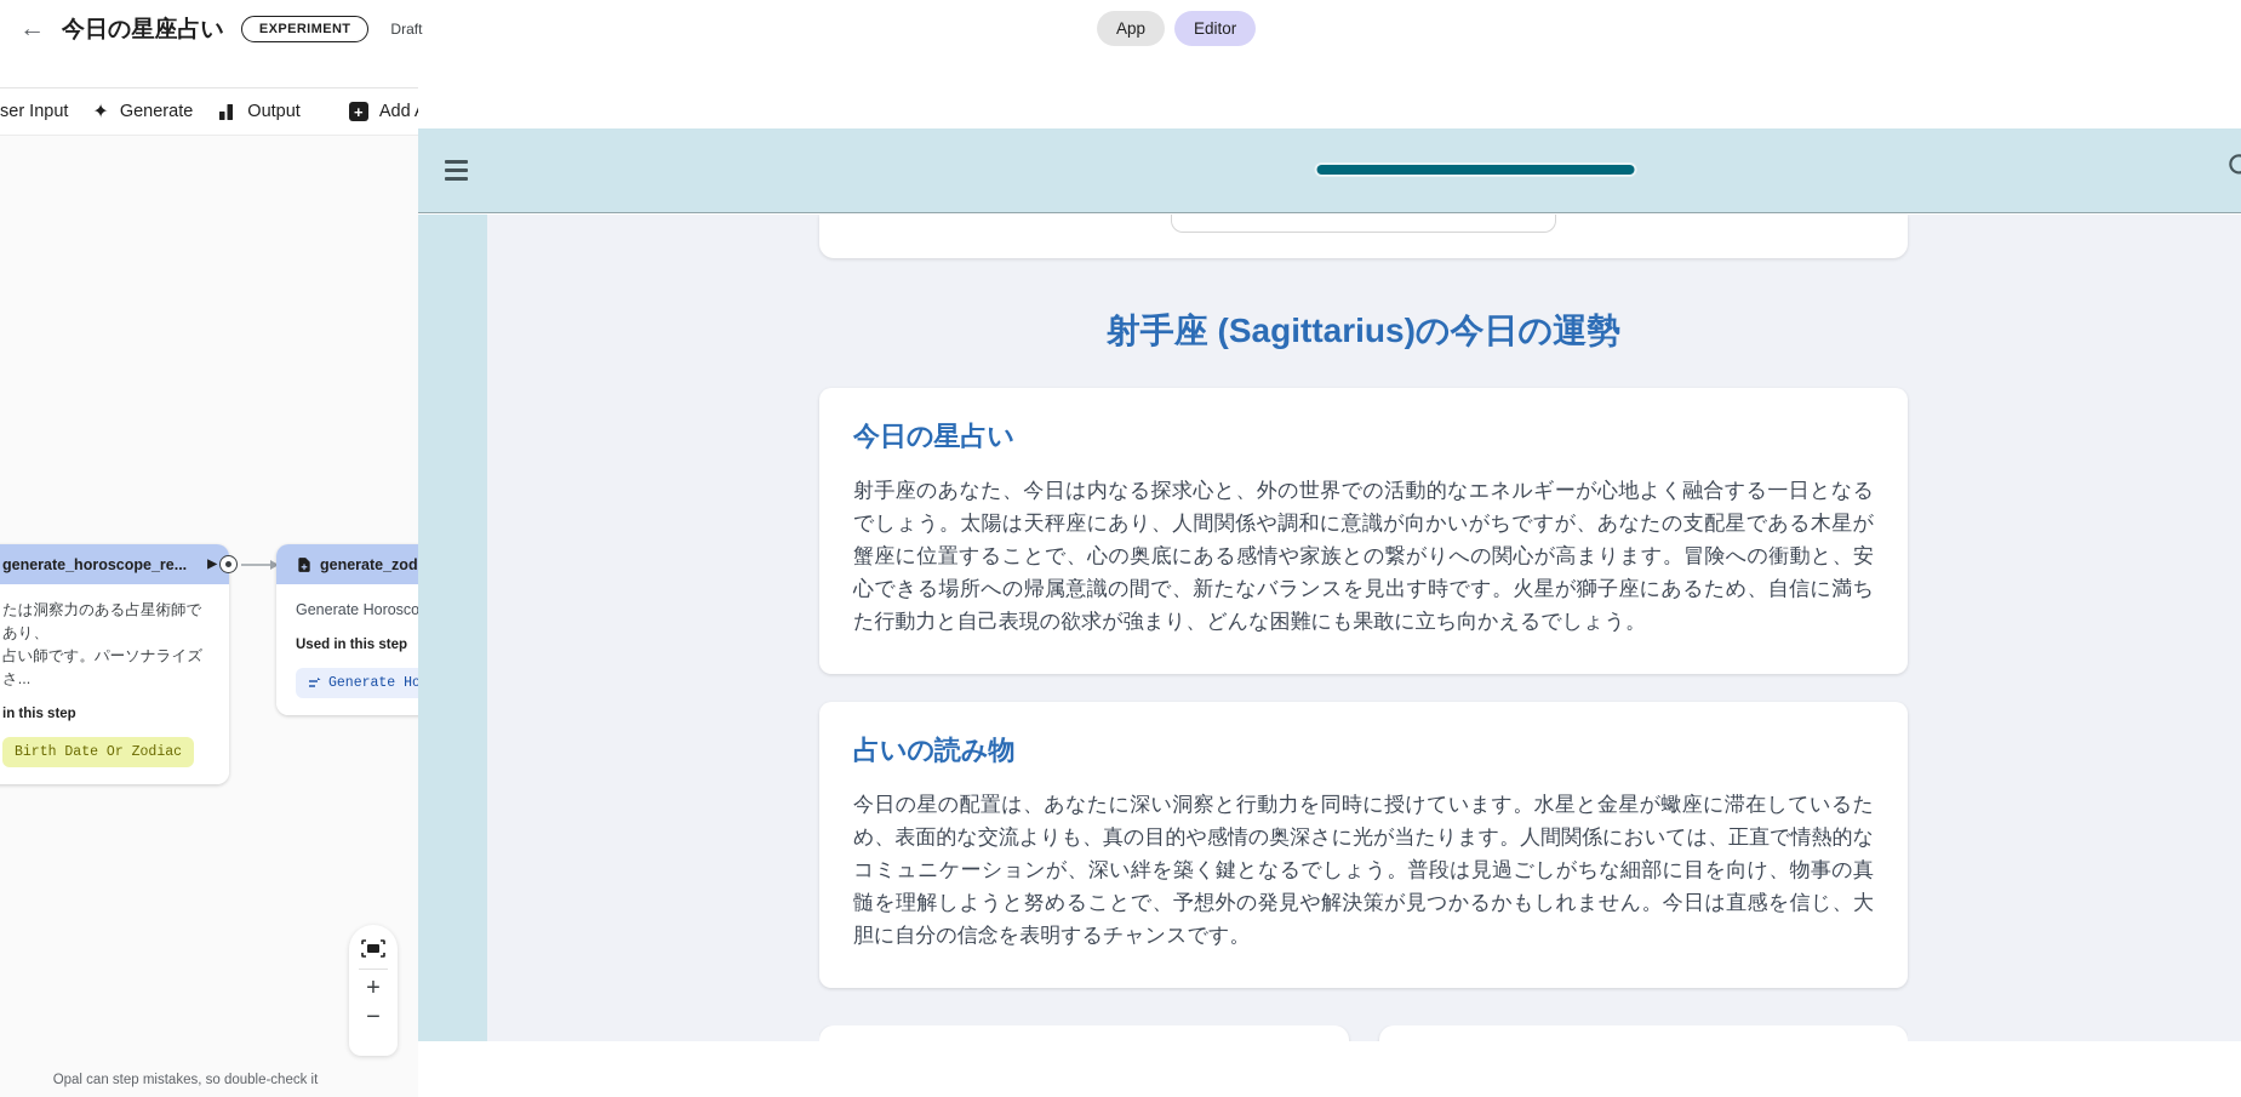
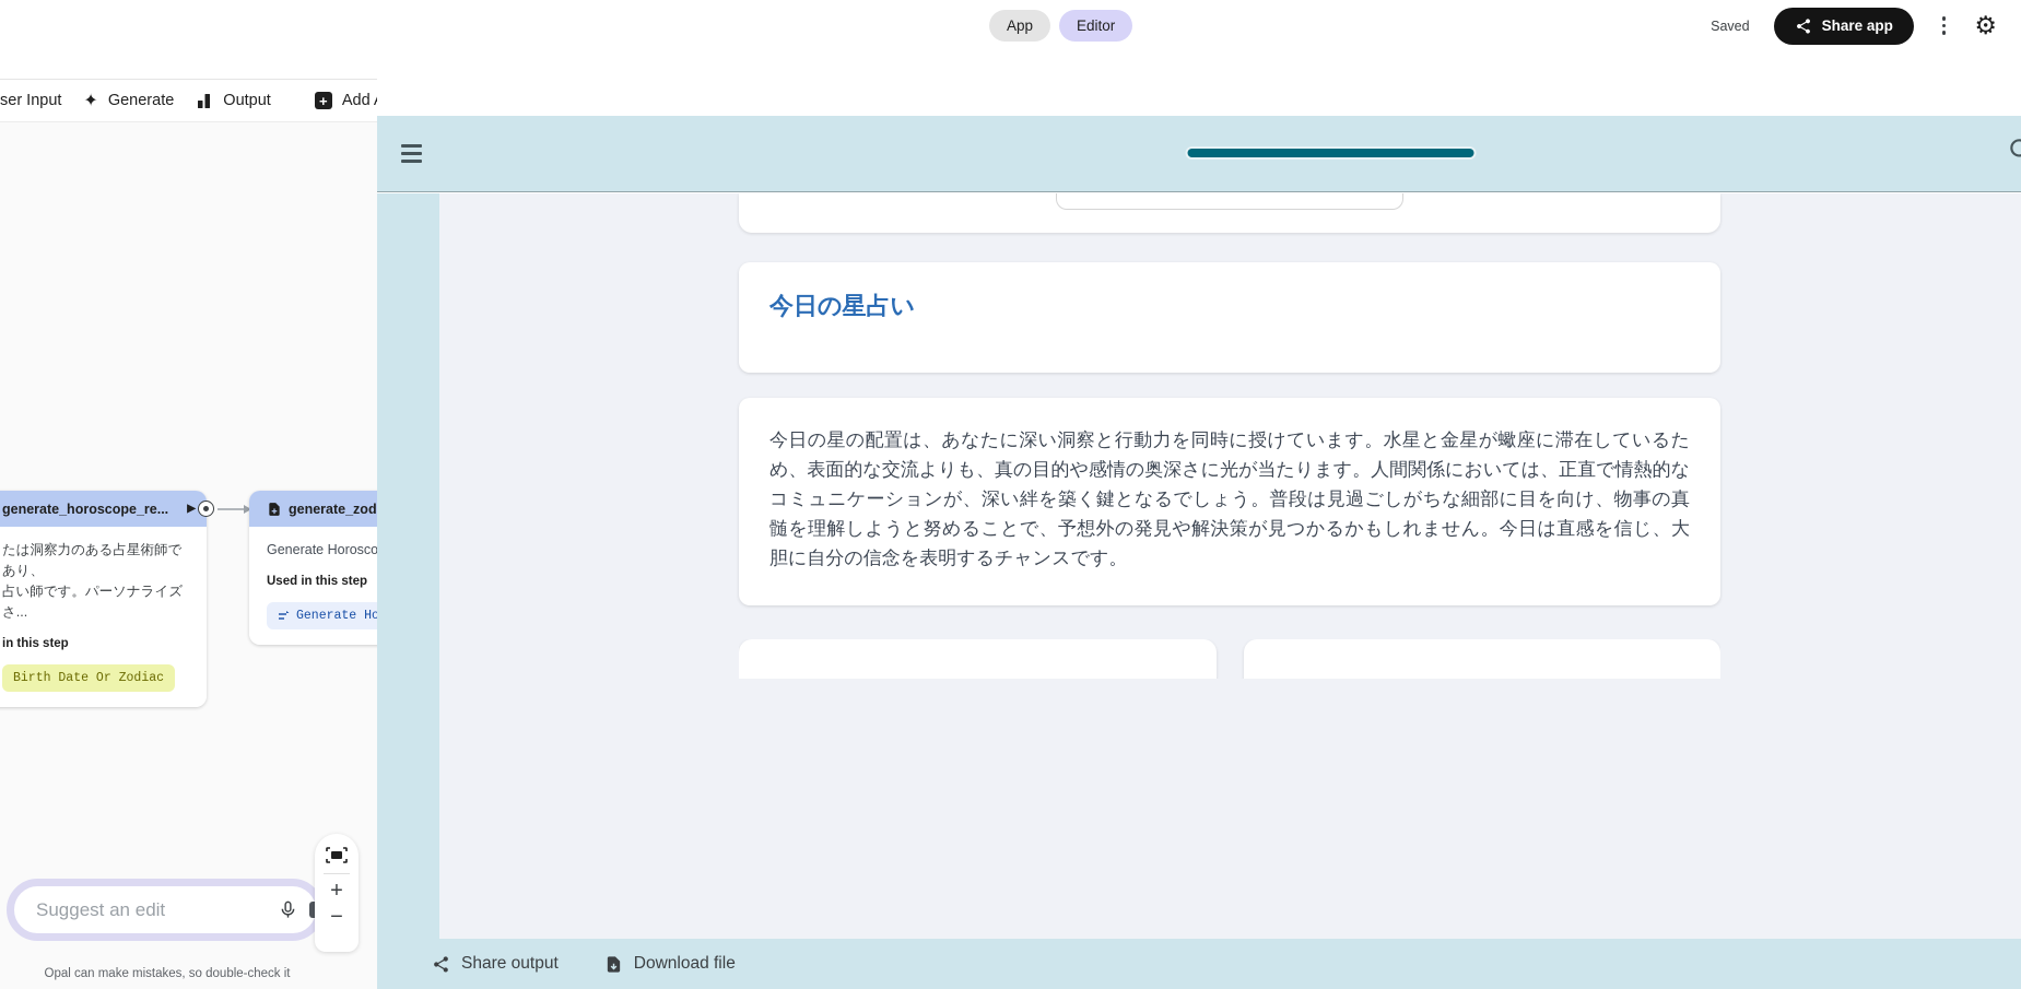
- ←
- 今日の星座占い
- EXPERIMENT
- Draft
  App
  Editor
+ Saved
+ Share app
+ ⚙
  ser Input
  ✦
  Generate
  Output
  +
  generate_horoscope_re...
  ▶
  たは洞察力のある占星術師であり、
  占い師です。パーソナライズさ...
  in this step
  Birth Date Or Zodiac
  generate_zod
  Generate Horosco
  Used in this step
  +
  −
+ Suggest an edit
- Opal can step mistakes, so double-check it
+ Opal can make mistakes, so double-check it
- 射手座 (Sagittarius)の今日の運勢
  今日の星占い
- 射手座のあなた、今日は内なる探求心と、外の世界での活動的なエネルギーが心地よく融合する一日となるでしょう。太陽は天秤座にあり、人間関係や調和に意識が向かいがちですが、あなたの支配星である木星が蟹座に位置することで、心の奥底にある感情や家族との繋がりへの関心が高まります。冒険への衝動と、安心できる場所への帰属意識の間で、新たなバランスを見出す時です。火星が獅子座にあるため、自信に満ちた行動力と自己表現の欲求が強まり、どんな困難にも果敢に立ち向かえるでしょう。
- 占いの読み物
  今日の星の配置は、あなたに深い洞察と行動力を同時に授けています。水星と金星が蠍座に滞在しているため、表面的な交流よりも、真の目的や感情の奥深さに光が当たります。人間関係においては、正直で情熱的なコミュニケーションが、深い絆を築く鍵となるでしょう。普段は見過ごしがちな細部に目を向け、物事の真髄を理解しようと努めることで、予想外の発見や解決策が見つかるかもしれません。今日は直感を信じ、大胆に自分の信念を表明するチャンスです。
+ Share output
+ Download file
